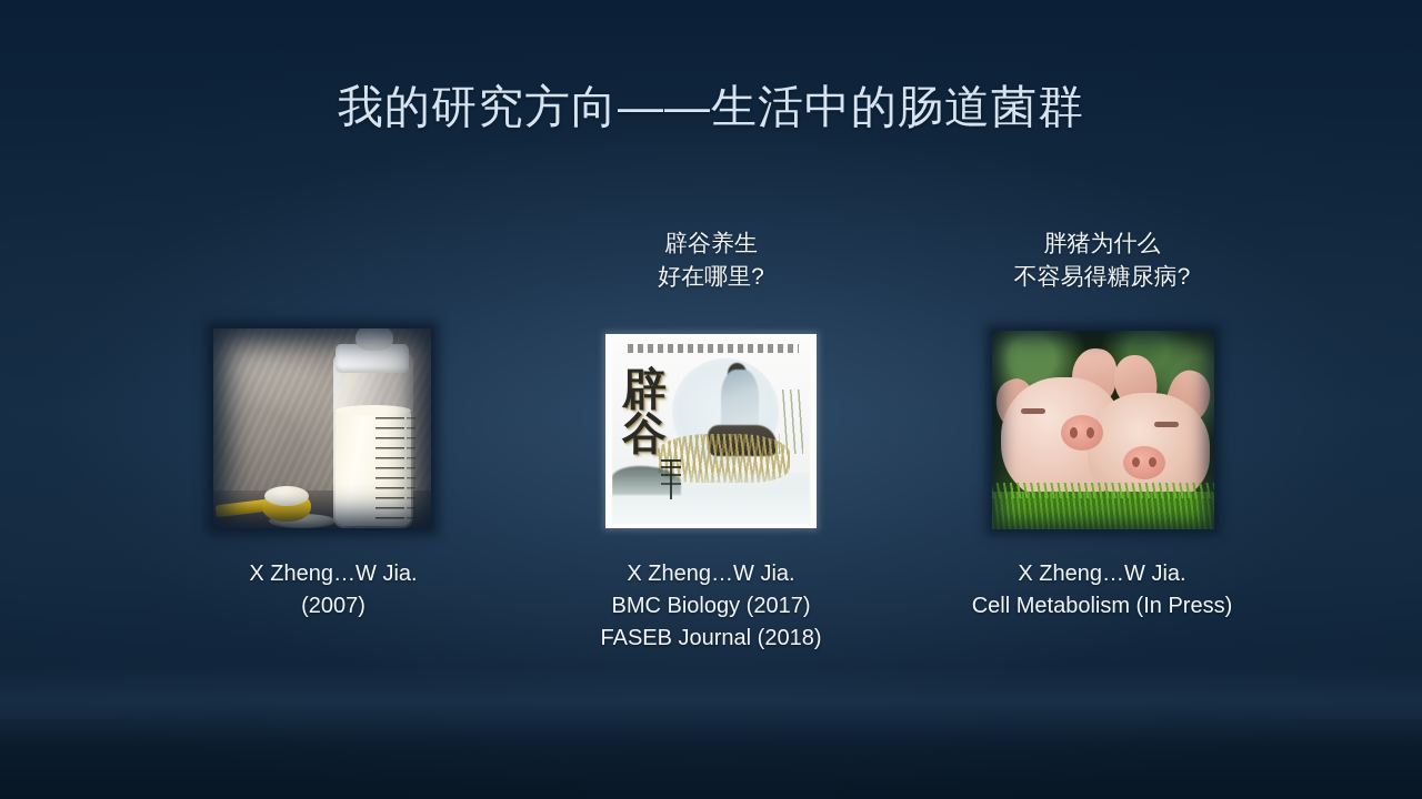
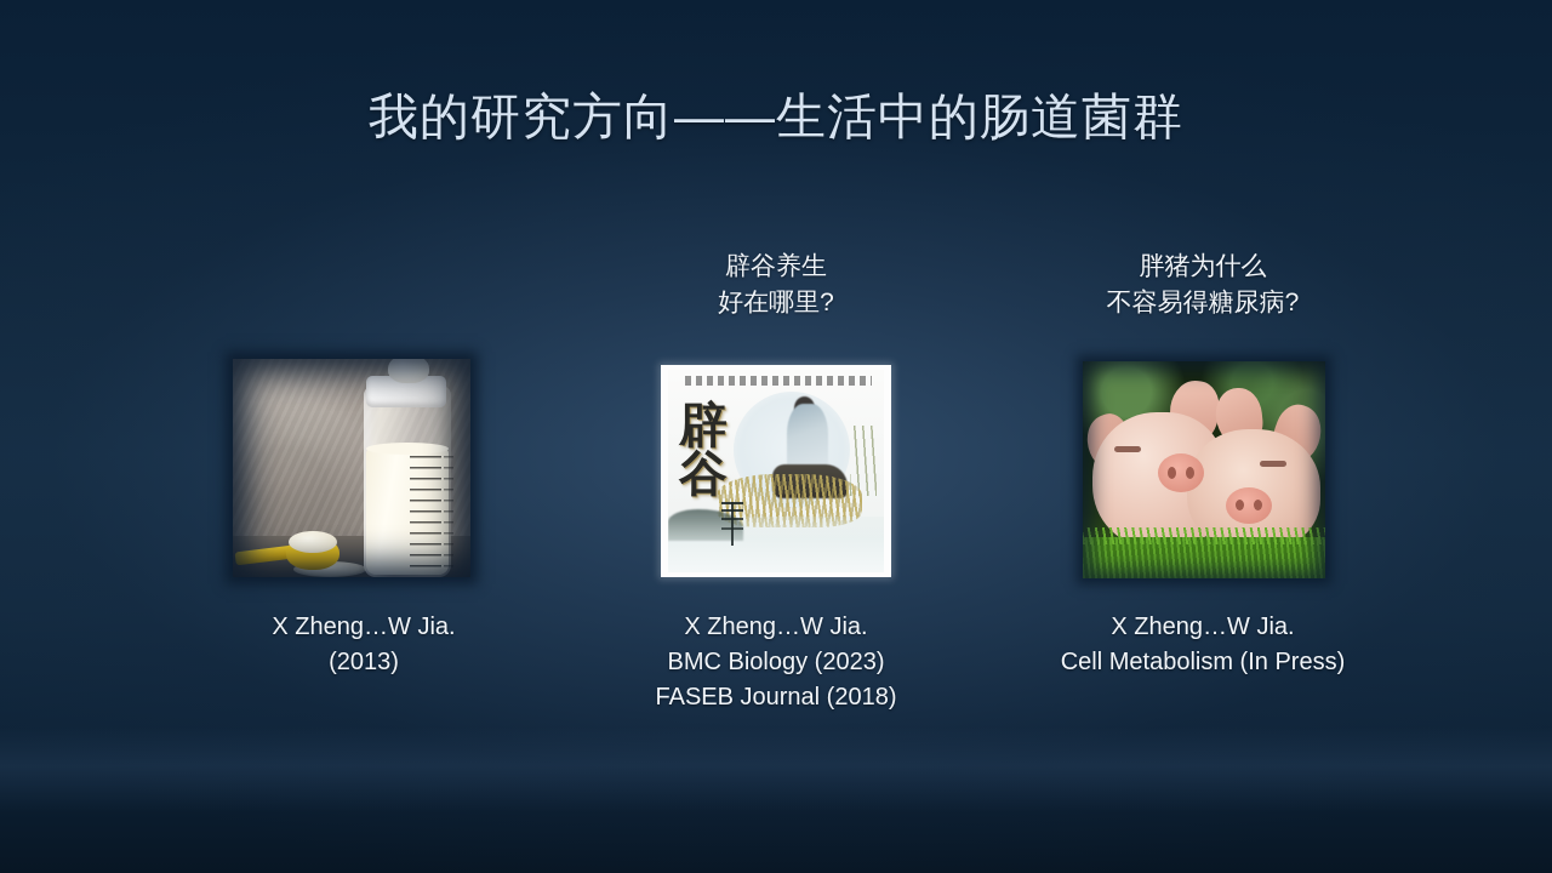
  我的研究方向——生活中的肠道菌群
  X Zheng…W Jia.
- (2007)
+ (2013)
  辟谷养生
  好在哪里?
  辟
  谷
  X Zheng…W Jia.
- BMC Biology (2017)
+ BMC Biology (2023)
  FASEB Journal (2018)
  胖猪为什么
  不容易得糖尿病?
  X Zheng…W Jia.
  Cell Metabolism (In Press)
